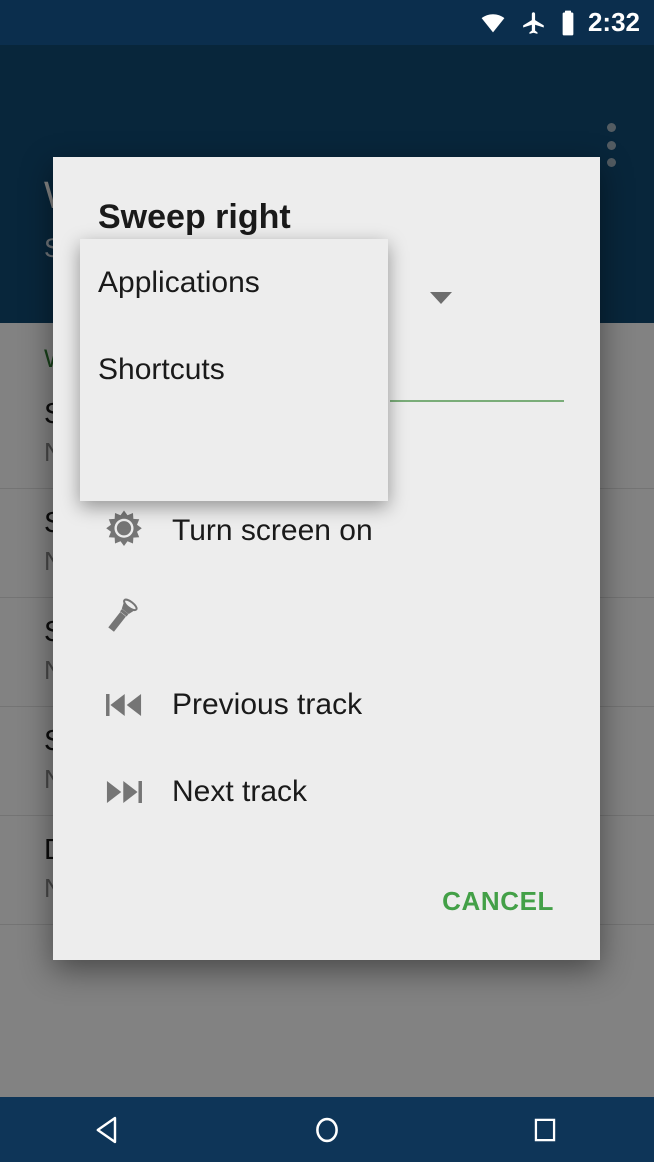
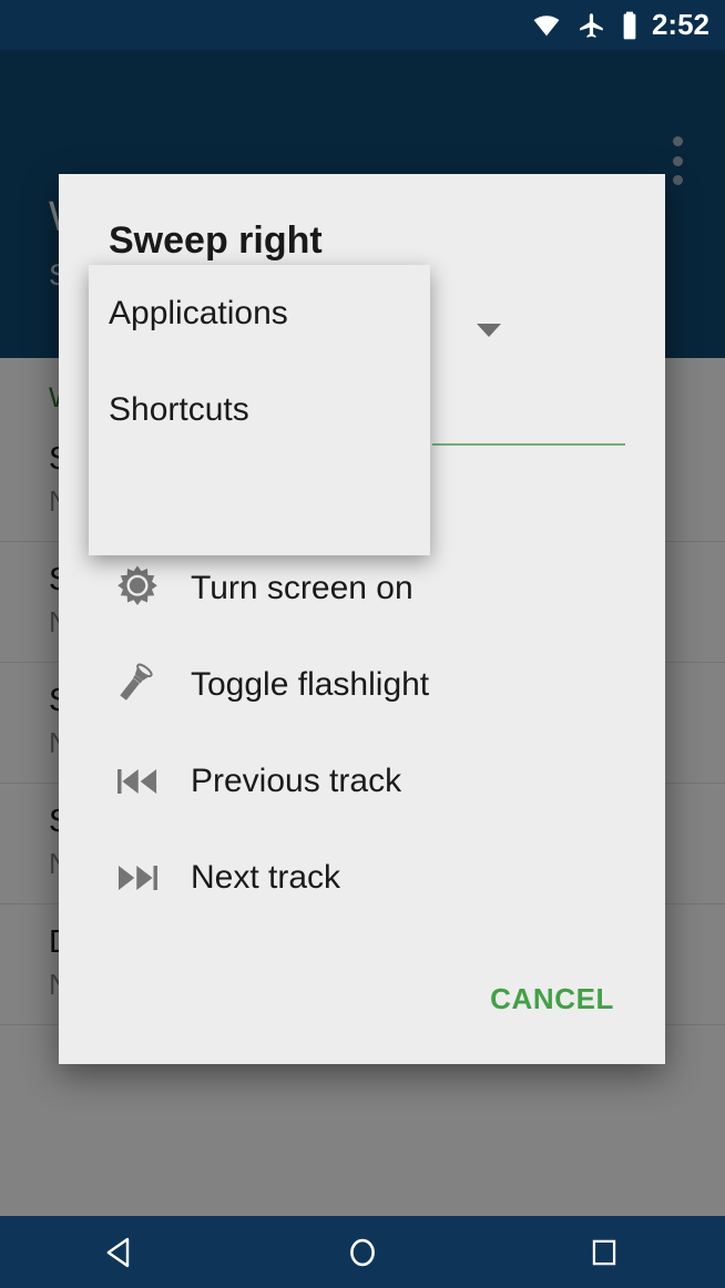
  Sweep right
  Turn screen on
+ Toggle flashlight
  Previous track
  Next track
  CANCEL
  Applications
  Shortcuts
- 2:32
+ 2:52
